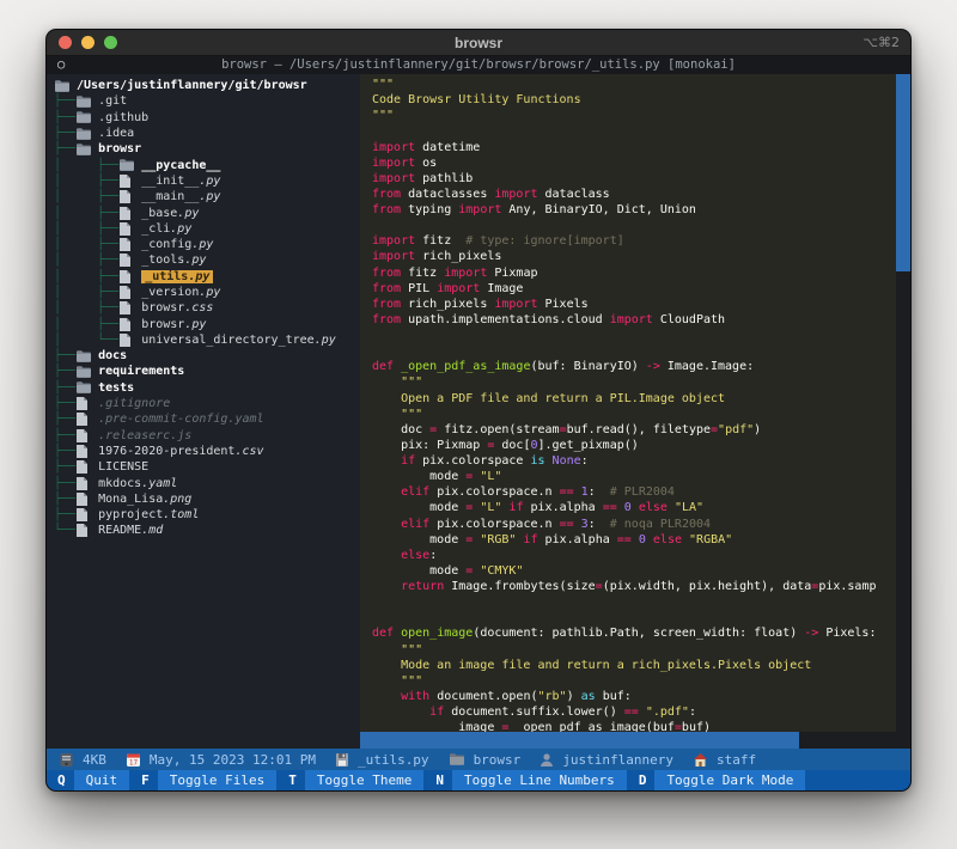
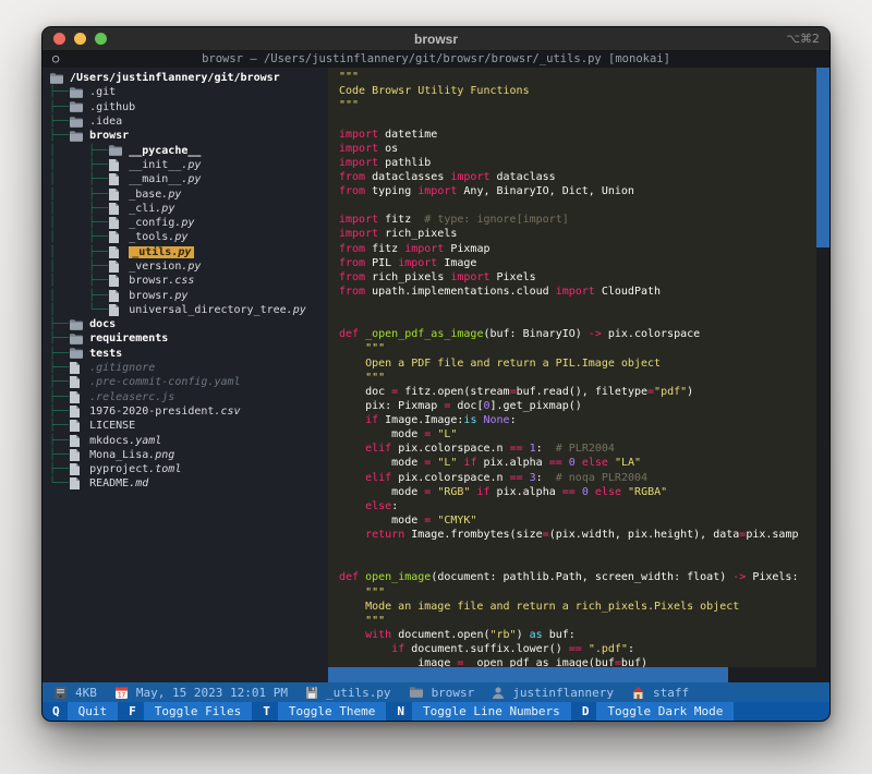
  browsr
  ⌥⌘2
  ○
  browsr — /Users/justinflannery/git/browsr/browsr/_utils.py [monokai]
  /Users/justinflannery/git/browsr
  ├──
  .git
  ├──
  .github
  ├──
  .idea
  ├──
  browsr
  │ ├──
  __pycache__
  │ ├──
  __init__.py
  │ ├──
  __main__.py
  │ ├──
  _base.py
  │ ├──
  _cli.py
  │ ├──
  _config.py
  │ ├──
  _tools.py
  │ ├──
  _utils.py
  │ ├──
  _version.py
  │ ├──
  browsr.css
  │ ├──
  browsr.py
  │ └──
  universal_directory_tree.py
  ├──
  docs
  ├──
  requirements
  ├──
  tests
  ├──
  .gitignore
  ├──
  .pre-commit-config.yaml
  ├──
  .releaserc.js
  ├──
  1976-2020-president.csv
  ├──
  LICENSE
  ├──
  mkdocs.yaml
  ├──
  Mona_Lisa.png
  ├──
  pyproject.toml
  └──
  README.md
  """
  Code Browsr Utility Functions
  """
  import datetime
  import os
  import pathlib
  from dataclasses import dataclass
  from typing import Any, BinaryIO, Dict, Union
  import fitz # type: ignore[import]
  import rich_pixels
  from fitz import Pixmap
  from PIL import Image
  from rich_pixels import Pixels
  from upath.implementations.cloud import CloudPath
- def _open_pdf_as_image(buf: BinaryIO) -> Image.Image:
+ def _open_pdf_as_image(buf: BinaryIO) -> pix.colorspace
  """
  Open a PDF file and return a PIL.Image object
  """
  doc = fitz.open(stream=buf.read(), filetype="pdf")
  pix: Pixmap = doc[0].get_pixmap()
- if pix.colorspace is None:
+ if Image.Image:is None:
  mode = "L"
  elif pix.colorspace.n == 1: # PLR2004
  mode = "L" if pix.alpha == 0 else "LA"
  elif pix.colorspace.n == 3: # noqa PLR2004
  mode = "RGB" if pix.alpha == 0 else "RGBA"
  else:
  mode = "CMYK"
  return Image.frombytes(size=(pix.width, pix.height), data=pix.samp
  def open_image(document: pathlib.Path, screen_width: float) -> Pixels:
  """
  Mode an image file and return a rich_pixels.Pixels object
  """
  with document.open("rb") as buf:
  if document.suffix.lower() == ".pdf":
  image = _open_pdf_as_image(buf=buf)
  4KB
  May, 15 2023 12:01 PM
  _utils.py
  browsr
  justinflannery
  staff
  Q
  Quit
  F
  Toggle Files
  T
  Toggle Theme
  N
  Toggle Line Numbers
  D
  Toggle Dark Mode
